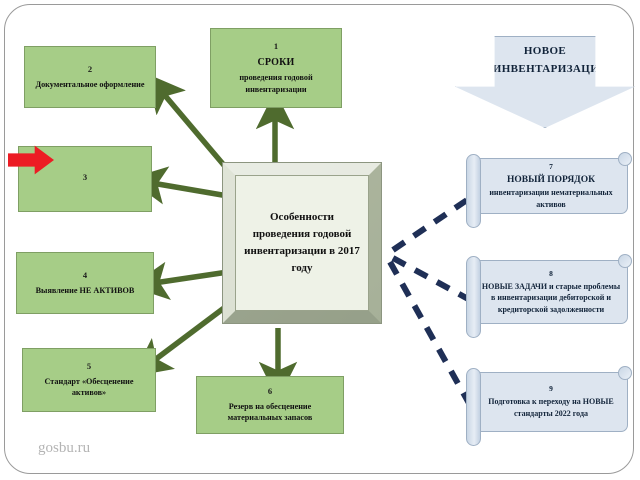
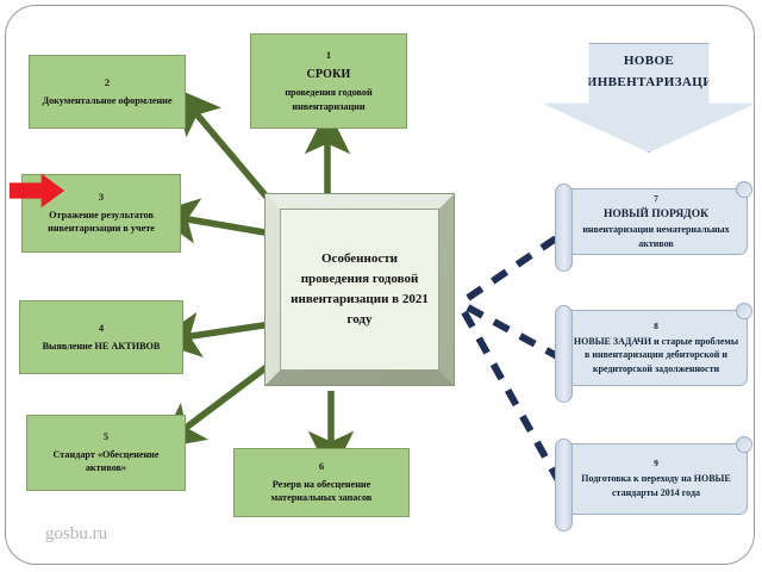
  1
  СРОКИ
  проведения годовой инвентаризации
  2
  Документальное оформление
  3
+ Отражение результатов инвентаризации в учете
  4
  Выявление НЕ АКТИВОВ
  5
  Стандарт «Обесценение активов»
  6
  Резерв на обесценение материальных запасов
- Особенности проведения годовой инвентаризации в 2017 году
+ Особенности проведения годовой инвентаризации в 2021 году
  НОВОЕ
  ИНВЕНТАРИЗАЦИ
  7
  НОВЫЙ ПОРЯДОК
  инвентаризации нематериальных активов
  8
  НОВЫЕ ЗАДАЧИ и старые проблемы в инвентаризации дебиторской и кредиторской задолженности
  9
- Подготовка к переходу на НОВЫЕ стандарты 2022 года
+ Подготовка к переходу на НОВЫЕ стандарты 2014 года
  gosbu.ru
